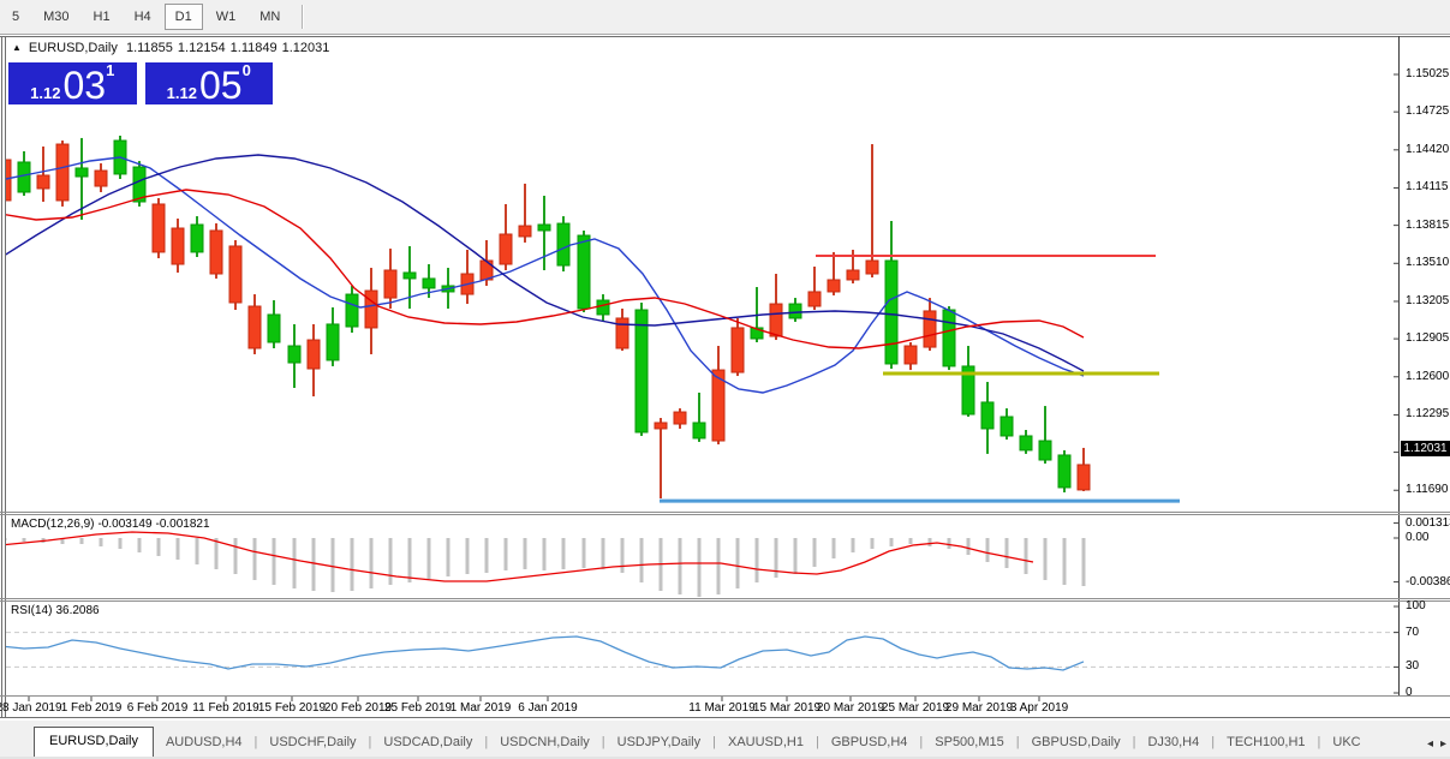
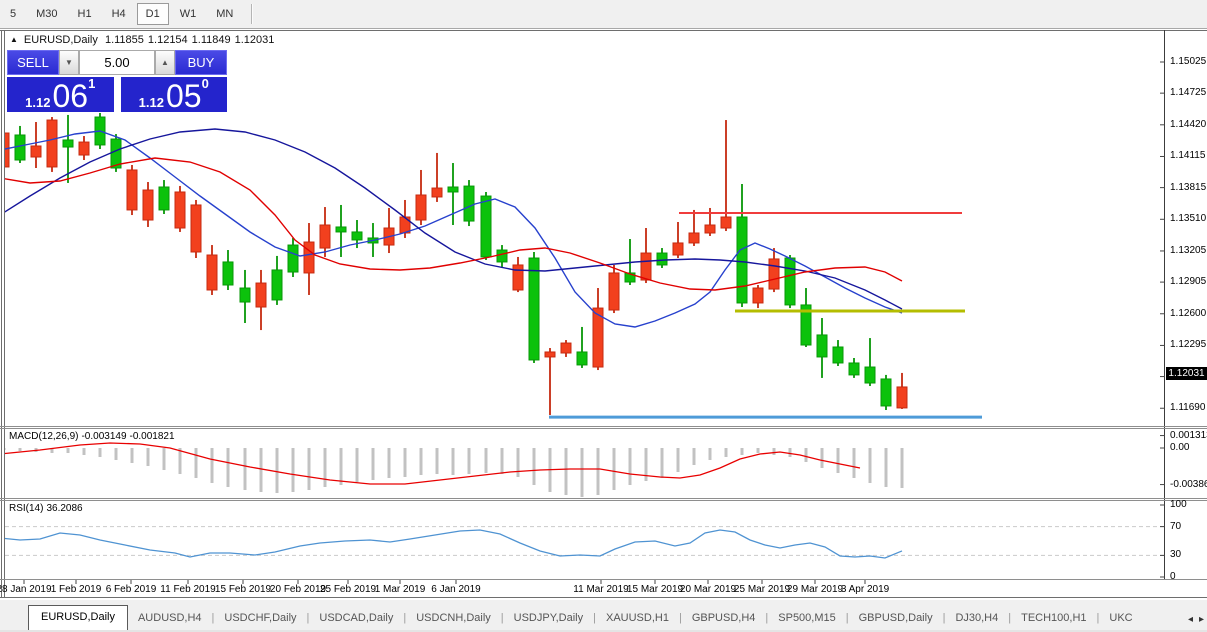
  5
  M30
  H1
  H4
  D1
  W1
  MN
  ▲ EURUSD,Daily 1.11855 1.12154 1.11849 1.12031
+ SELL
+ ▼
+ 5.00
+ ▲
+ BUY
  1.12
- 03
+ 06
  1
  1.12
  05
  0
  MACD(12,26,9) -0.003149 -0.001821
  RSI(14) 36.2086
  1.15025
  1.14725
  1.14420
  1.14115
  1.13815
  1.13510
  1.13205
  1.12905
  1.12600
  1.12295
  1.11690
  0.00131
  0.00
  -0.0038
  100
  70
  30
  0
  8 Jan 2019
  1 Feb 2019
  6 Feb 2019
  11 Feb 2019
  15 Feb 2019
  20 Feb 2019
  25 Feb 2019
  1 Mar 2019
  6 Jan 2019
  11 Mar 2019
  15 Mar 2019
  20 Mar 2019
  25 Mar 2019
  29 Mar 2019
  3 Apr 2019
  1.12031
  EURUSD,Daily
  AUDUSD,H4
  |
  USDCHF,Daily
  |
  USDCAD,Daily
  |
  USDCNH,Daily
  |
  USDJPY,Daily
  |
  XAUUSD,H1
  |
  GBPUSD,H4
  |
  SP500,M15
  |
  GBPUSD,Daily
  |
  DJ30,H4
  |
  TECH100,H1
  |
  UKC
  ◂ ▸
